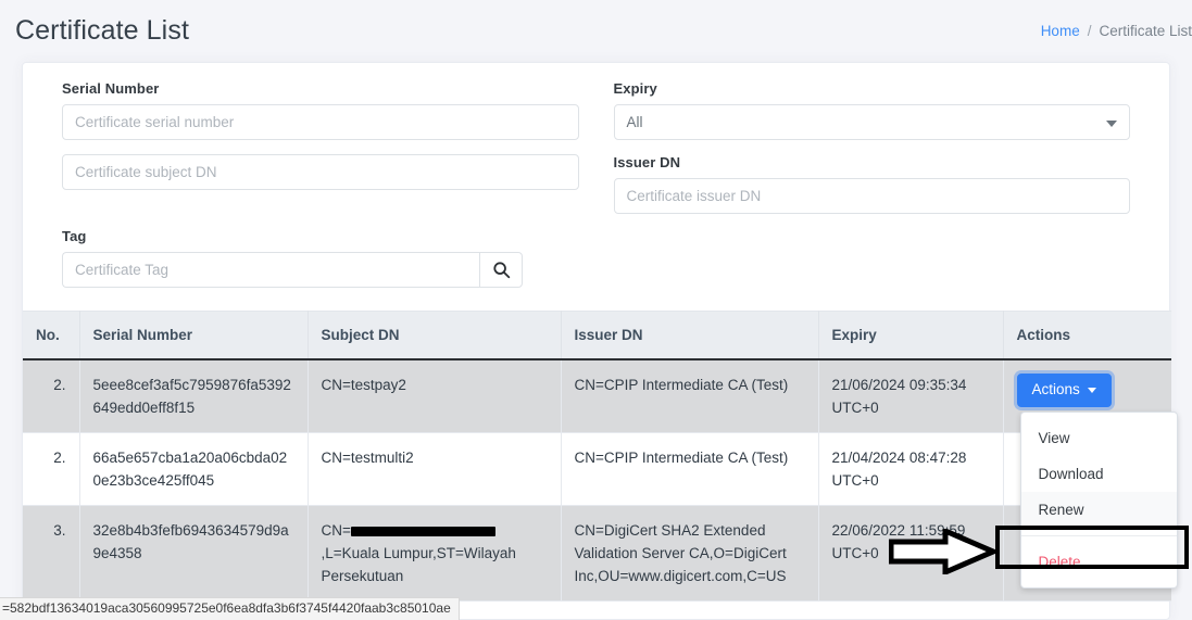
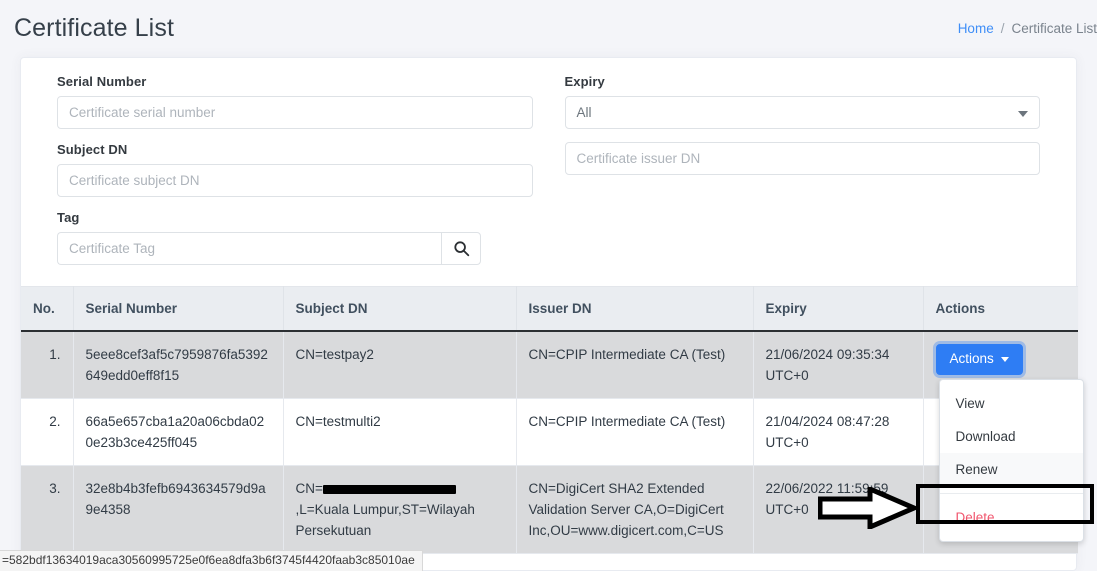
  Certificate List
  Home
  /
  Certificate List
  Serial Number
  Certificate serial number
  Expiry
  All
+ Subject DN
  Certificate subject DN
- Issuer DN
  Certificate issuer DN
  Tag
  Certificate Tag
  No.	Serial Number	Subject DN	Issuer DN	Expiry	Actions
- 2.	5eee8cef3af5c7959876fa5392649edd0eff8f15	CN=testpay2	CN=CPIP Intermediate CA (Test)	21/06/2024 09:35:34 UTC+0	Actions View Download Renew Delete
+ 1.	5eee8cef3af5c7959876fa5392649edd0eff8f15	CN=testpay2	CN=CPIP Intermediate CA (Test)	21/06/2024 09:35:34 UTC+0	Actions View Download Renew Delete
  2.	66a5e657cba1a20a06cbda020e23b3ce425ff045	CN=testmulti2	CN=CPIP Intermediate CA (Test)	21/04/2024 08:47:28 UTC+0
  3.	32e8b4b3fefb6943634579d9a9e4358	CN=,L=Kuala Lumpur,ST=Wilayah Persekutuan	CN=DigiCert SHA2 Extended Validation Server CA,O=DigiCert Inc,OU=www.digicert.com,C=US	22/06/2022 11:5959 UTC+0
  =582bdf13634019aca30560995725e0f6ea8dfa3b6f3745f4420faab3c85010ae
